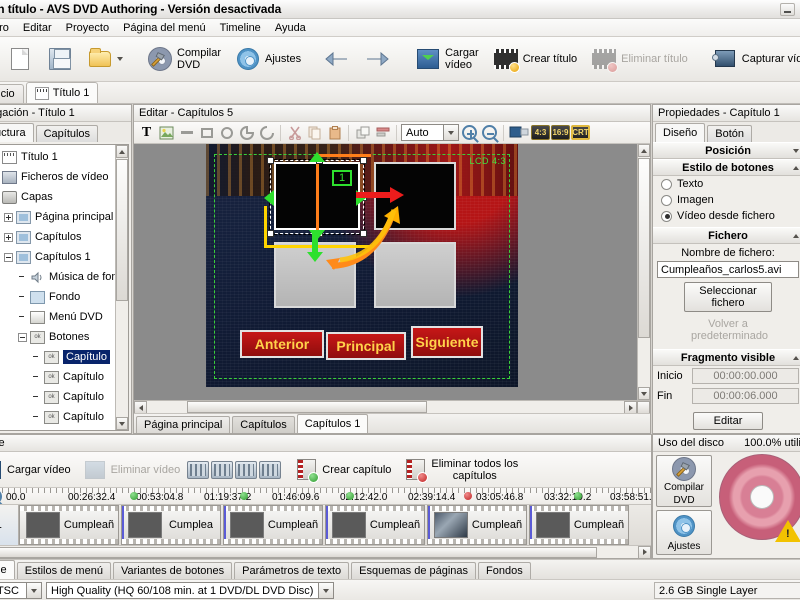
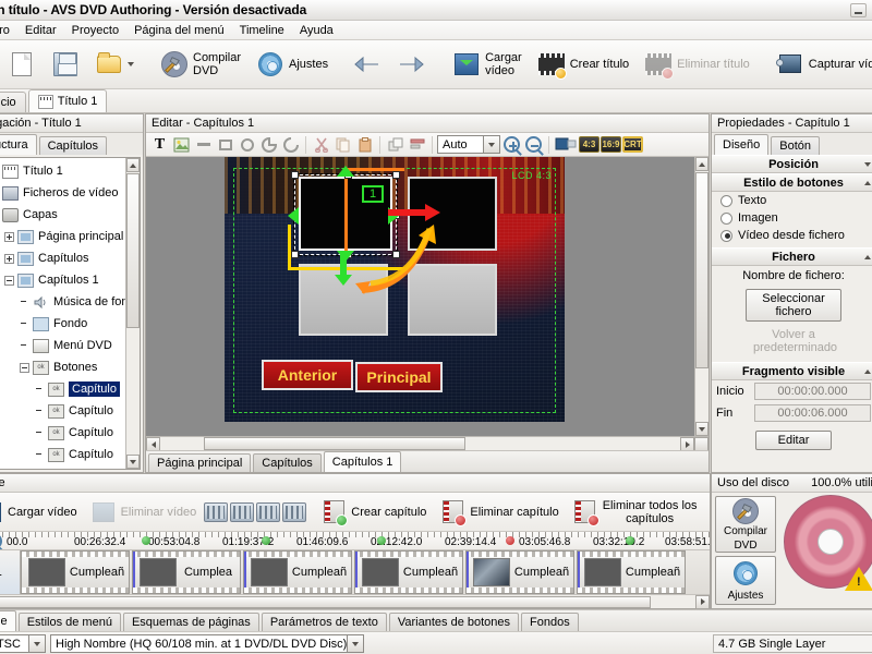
  n título - AVS DVD Authoring - Versión desactivada
  Editar
  Proyecto
  Página del menú
  Timeline
  Ayuda
  Compilar
  DVD
  Ajustes
  Cargar
  vídeo
  Crear título
  Eliminar título
  Capturar víd
  Título 1
  ación - Título 1
  ctura
  Capítulos
  Título 1
  Ficheros de vídeo
  Capas
  Página principal
  Capítulos
  Capítulos 1
  Música de fo
  Fondo
  Menú DVD
  Botones
  Capítulo
  Capítulo
  Capítulo
  Capítulo
- Editar - Capítulos 5
+ Editar - Capítulos 1
  T
  Auto
  4:3
  16:9
  CRT
  LCD 4:3
  1
  Anterior
  Principal
- Siguiente
  Página principal
  Capítulos
  Capítulos 1
  Propiedades - Capítulo 1
  Diseño
  Botón
  Posición
  Estilo de botones
  Texto
  Imagen
  Vídeo desde fichero
  Fichero
  Nombre de fichero:
- Cumpleaños_carlos5.avi
  Seleccionar fichero
  Volver a predeterminado
  Fragmento visible
  Inicio
  00:00:00.000
  Fin
  00:00:06.000
  Editar
  Cargar vídeo
  Eliminar vídeo
  Crear capítulo
+ Eliminar capítulo
  Eliminar todos los
  capítulos
  00.0
  00:26:32.4
  00:53:04.8
  01:19:32
  01:46:09.6
  012:42.0
  02:39:14.4
  03:05:46.8
  03:32:.2
  03:58:51.
  Cumpleañ
  Cumplea
  Cumpleañ
  Cumpleañ
  Cumpleañ
  Cumpleañ
  Uso del disco
  100.0% util
  Compilar
  DVD
  Ajustes
  Estilos de menú
- Variantes de botones
+ Esquemas de páginas
  Parámetros de texto
- Esquemas de páginas
+ Variantes de botones
  Fondos
  TSC
- High Quality (HQ 60/108 min. at 1 DVD/DL DVD Disc)
+ High Nombre (HQ 60/108 min. at 1 DVD/DL DVD Disc)
- 2.6 GB Single Layer
+ 4.7 GB Single Layer
